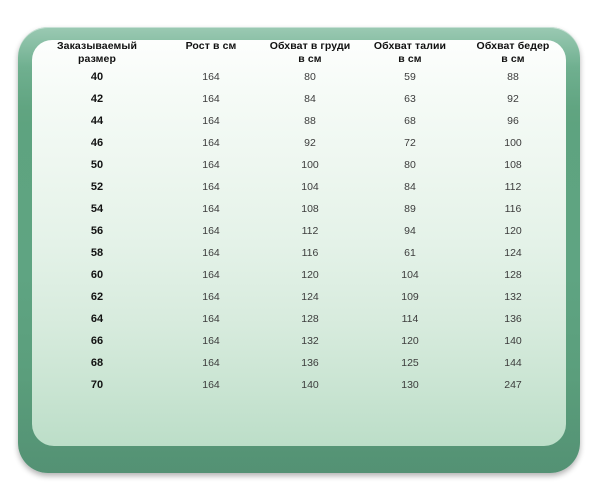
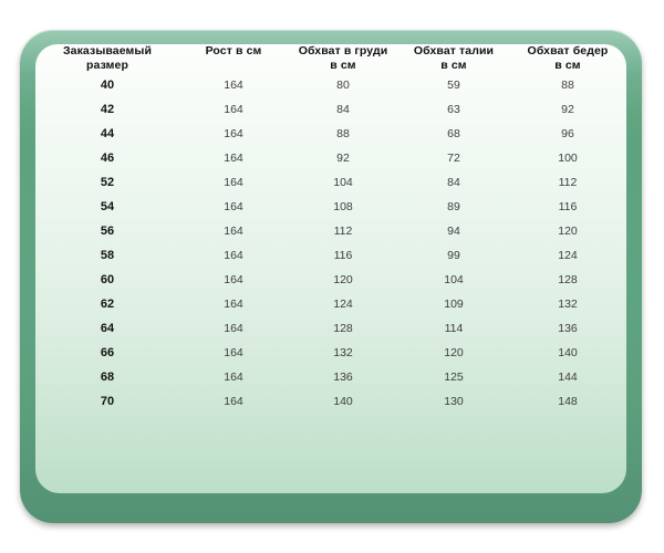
  Заказываемый размер	Рост в см	Обхват в груди в см	Обхват талии в см	Обхват бедер в см
  40	164	80	59	88
  42	164	84	63	92
  44	164	88	68	96
  46	164	92	72	100
- 50	164	100	80	108
  52	164	104	84	112
  54	164	108	89	116
  56	164	112	94	120
- 58	164	116	61	124
+ 58	164	116	99	124
  60	164	120	104	128
  62	164	124	109	132
  64	164	128	114	136
  66	164	132	120	140
  68	164	136	125	144
- 70	164	140	130	247
+ 70	164	140	130	148
